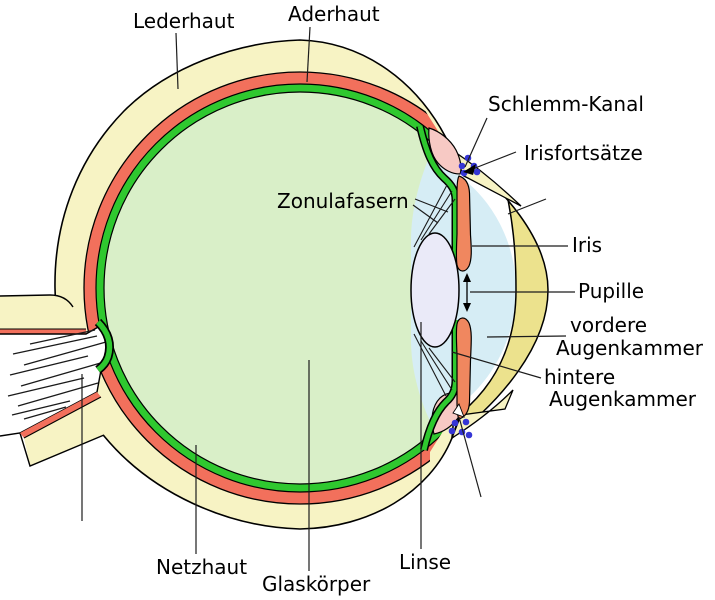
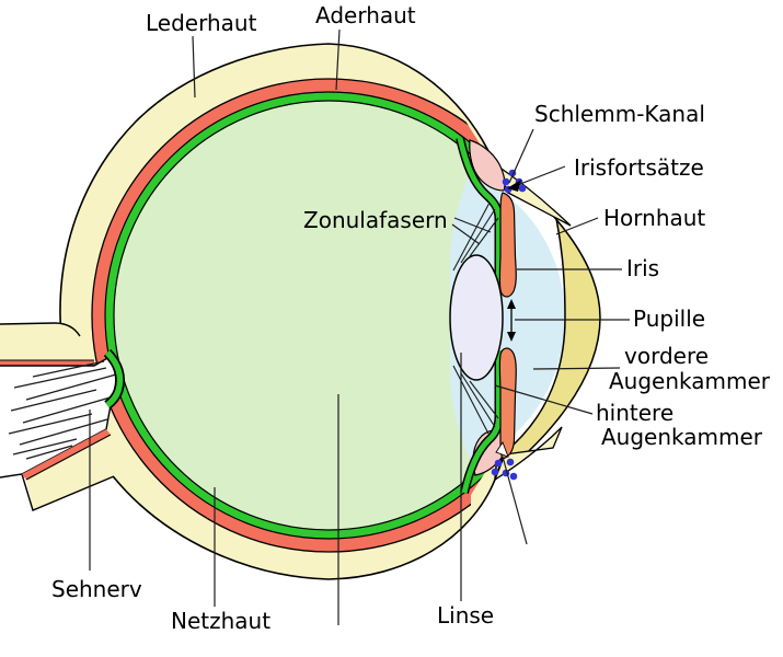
  Lederhaut
  Aderhaut
  Schlemm-Kanal
  Irisfortsätze
+ Hornhaut
  Iris
  Pupille
  vordere
  Augenkammer
  hintere
  Augenkammer
  Zonulafasern
  Linse
- Glaskörper
  Netzhaut
+ Sehnerv
